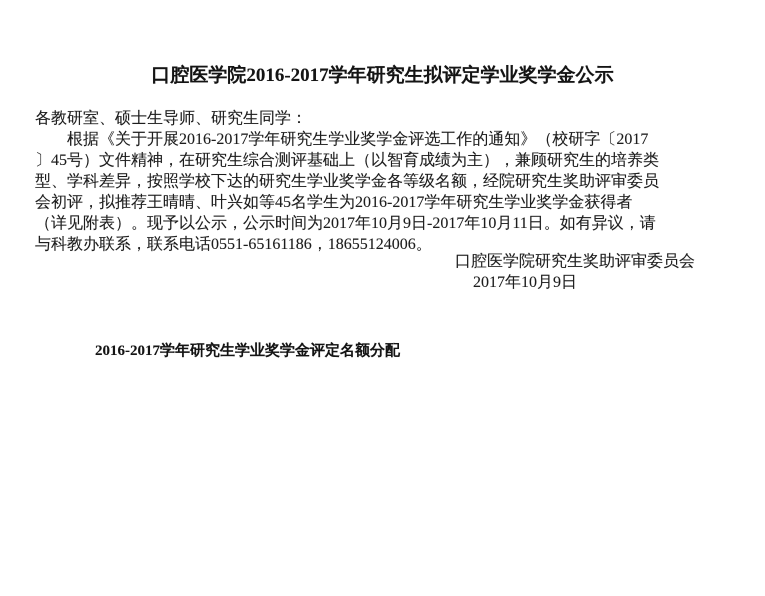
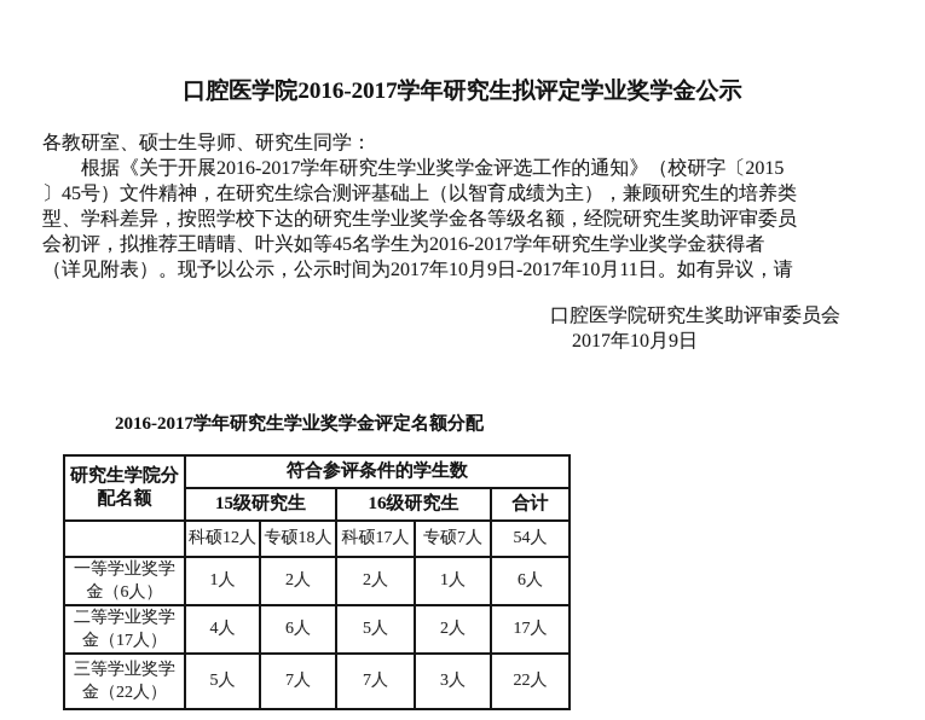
  口腔医学院2016-2017学年研究生拟评定学业奖学金公示
  各教研室、硕士生导师、研究生同学：
- 根据《关于开展2016-2017学年研究生学业奖学金评选工作的通知》（校研字〔2017
+ 根据《关于开展2016-2017学年研究生学业奖学金评选工作的通知》（校研字〔2015
  〕45号）文件精神，在研究生综合测评基础上（以智育成绩为主），兼顾研究生的培养类
  型、学科差异，按照学校下达的研究生学业奖学金各等级名额，经院研究生奖助评审委员
  会初评，拟推荐王晴晴、叶兴如等45名学生为2016-2017学年研究生学业奖学金获得者
  （详见附表）。现予以公示，公示时间为2017年10月9日-2017年10月11日。如有异议，请
- 与科教办联系，联系电话0551-65161186，18655124006。
  口腔医学院研究生奖助评审委员会
  2017年10月9日
  2016-2017学年研究生学业奖学金评定名额分配
+ 研究生学院分配名额	符合参评条件的学生数
+ 15级研究生	16级研究生	合计
+ 	科硕12人	专硕18人	科硕17人	专硕7人	54人
+ 一等学业奖学金（6人）	1人	2人	2人	1人	6人
+ 二等学业奖学金（17人）	4人	6人	5人	2人	17人
+ 三等学业奖学金（22人）	5人	7人	7人	3人	22人
